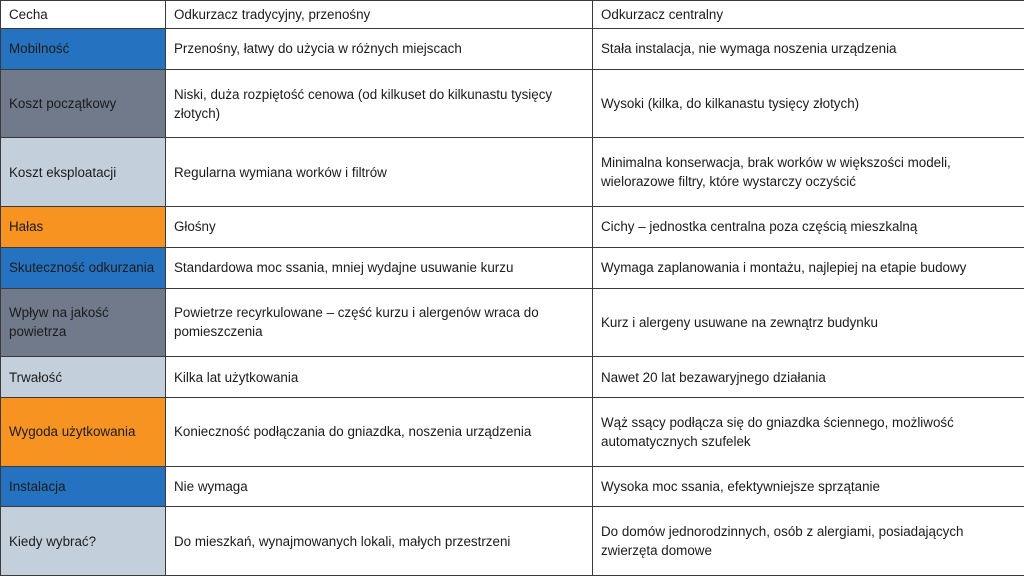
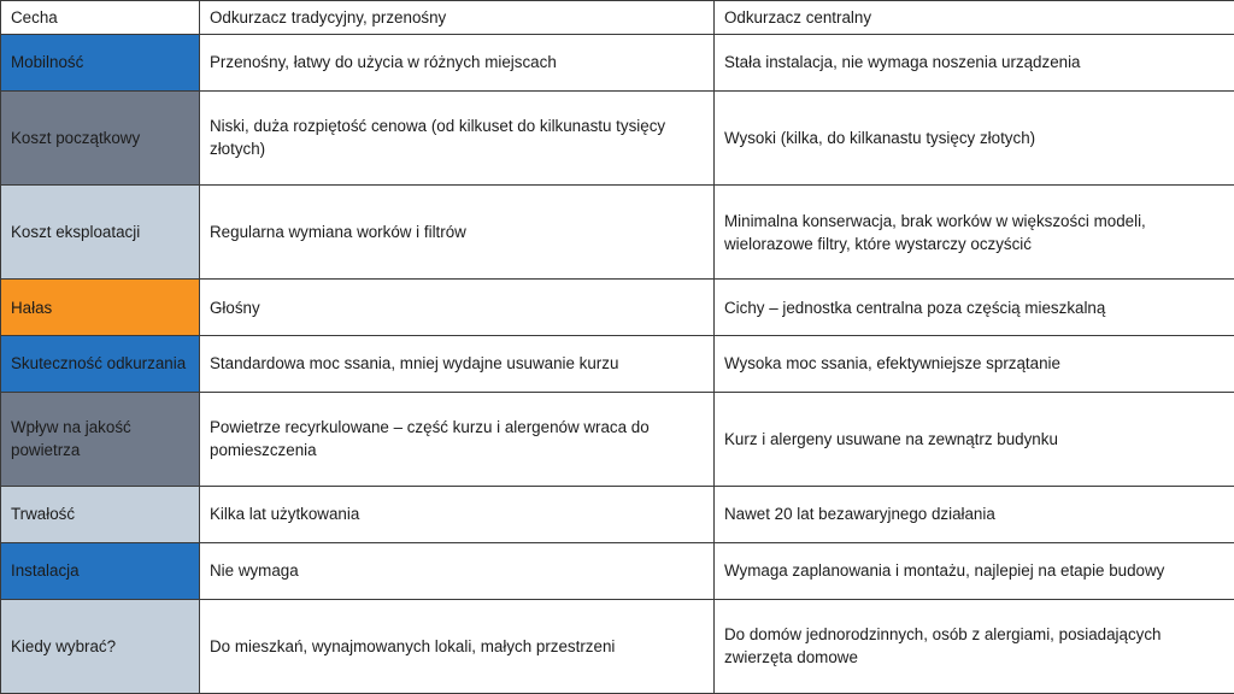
  Cecha	Odkurzacz tradycyjny, przenośny	Odkurzacz centralny
  Mobilność	Przenośny, łatwy do użycia w różnych miejscach	Stała instalacja, nie wymaga noszenia urządzenia
  Koszt początkowy	Niski, duża rozpiętość cenowa (od kilkuset do kilkunastu tysięcy złotych)	Wysoki (kilka, do kilkanastu tysięcy złotych)
  Koszt eksploatacji	Regularna wymiana worków i filtrów	Minimalna konserwacja, brak worków w większości modeli, wielorazowe filtry, które wystarczy oczyścić
  Hałas	Głośny	Cichy – jednostka centralna poza częścią mieszkalną
- Skuteczność odkurzania	Standardowa moc ssania, mniej wydajne usuwanie kurzu	Wymaga zaplanowania i montażu, najlepiej na etapie budowy
+ Skuteczność odkurzania	Standardowa moc ssania, mniej wydajne usuwanie kurzu	Wysoka moc ssania, efektywniejsze sprzątanie
  Wpływ na jakość powietrza	Powietrze recyrkulowane – część kurzu i alergenów wraca do pomieszczenia	Kurz i alergeny usuwane na zewnątrz budynku
  Trwałość	Kilka lat użytkowania	Nawet 20 lat bezawaryjnego działania
- Wygoda użytkowania	Konieczność podłączania do gniazdka, noszenia urządzenia	Wąż ssący podłącza się do gniazdka ściennego, możliwość automatycznych szufelek
- Instalacja	Nie wymaga	Wysoka moc ssania, efektywniejsze sprzątanie
+ Instalacja	Nie wymaga	Wymaga zaplanowania i montażu, najlepiej na etapie budowy
  Kiedy wybrać?	Do mieszkań, wynajmowanych lokali, małych przestrzeni	Do domów jednorodzinnych, osób z alergiami, posiadających zwierzęta domowe
